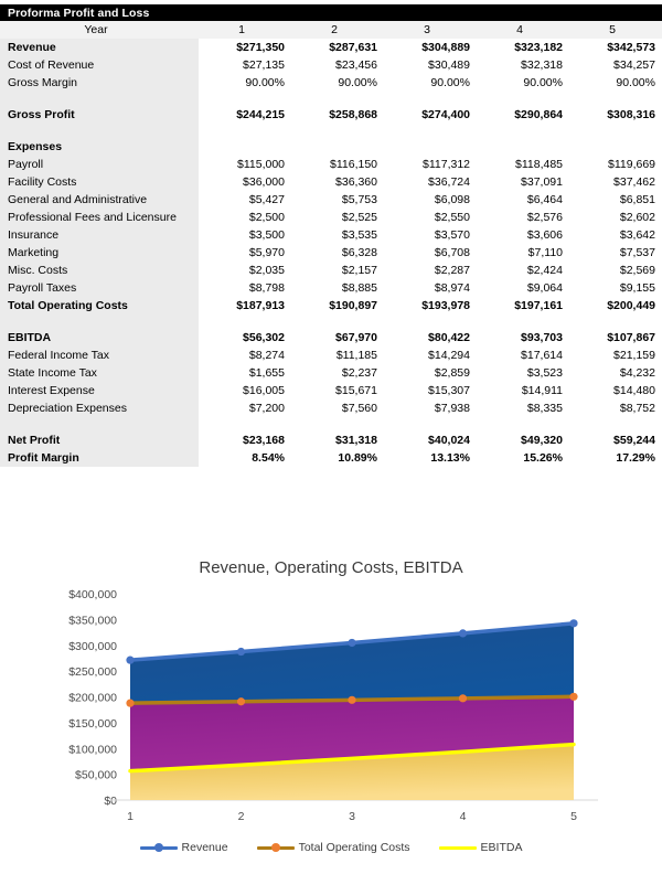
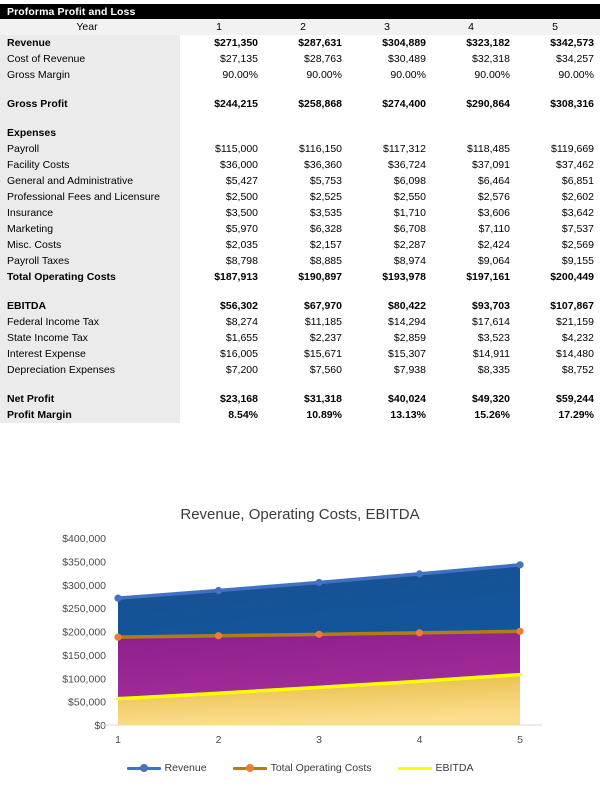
  Proforma Profit and Loss
  Year	1	2	3	4	5
  Revenue	$271,350	$287,631	$304,889	$323,182	$342,573
- Cost of Revenue	$27,135	$23,456	$30,489	$32,318	$34,257
+ Cost of Revenue	$27,135	$28,763	$30,489	$32,318	$34,257
  Gross Margin	90.00%	90.00%	90.00%	90.00%	90.00%
  Gross Profit	$244,215	$258,868	$274,400	$290,864	$308,316
  Expenses
  Payroll	$115,000	$116,150	$117,312	$118,485	$119,669
  Facility Costs	$36,000	$36,360	$36,724	$37,091	$37,462
  General and Administrative	$5,427	$5,753	$6,098	$6,464	$6,851
  Professional Fees and Licensure	$2,500	$2,525	$2,550	$2,576	$2,602
- Insurance	$3,500	$3,535	$3,570	$3,606	$3,642
+ Insurance	$3,500	$3,535	$1,710	$3,606	$3,642
  Marketing	$5,970	$6,328	$6,708	$7,110	$7,537
  Misc. Costs	$2,035	$2,157	$2,287	$2,424	$2,569
  Payroll Taxes	$8,798	$8,885	$8,974	$9,064	$9,155
  Total Operating Costs	$187,913	$190,897	$193,978	$197,161	$200,449
  EBITDA	$56,302	$67,970	$80,422	$93,703	$107,867
  Federal Income Tax	$8,274	$11,185	$14,294	$17,614	$21,159
  State Income Tax	$1,655	$2,237	$2,859	$3,523	$4,232
  Interest Expense	$16,005	$15,671	$15,307	$14,911	$14,480
  Depreciation Expenses	$7,200	$7,560	$7,938	$8,335	$8,752
  Net Profit	$23,168	$31,318	$40,024	$49,320	$59,244
  Profit Margin	8.54%	10.89%	13.13%	15.26%	17.29%
  Revenue, Operating Costs, EBITDA
  $0
  $50,000
  $100,000
  $150,000
  $200,000
  $250,000
  $300,000
  $350,000
  $400,000
  1
  2
  3
  4
  5
  Revenue
  Total Operating Costs
  EBITDA
